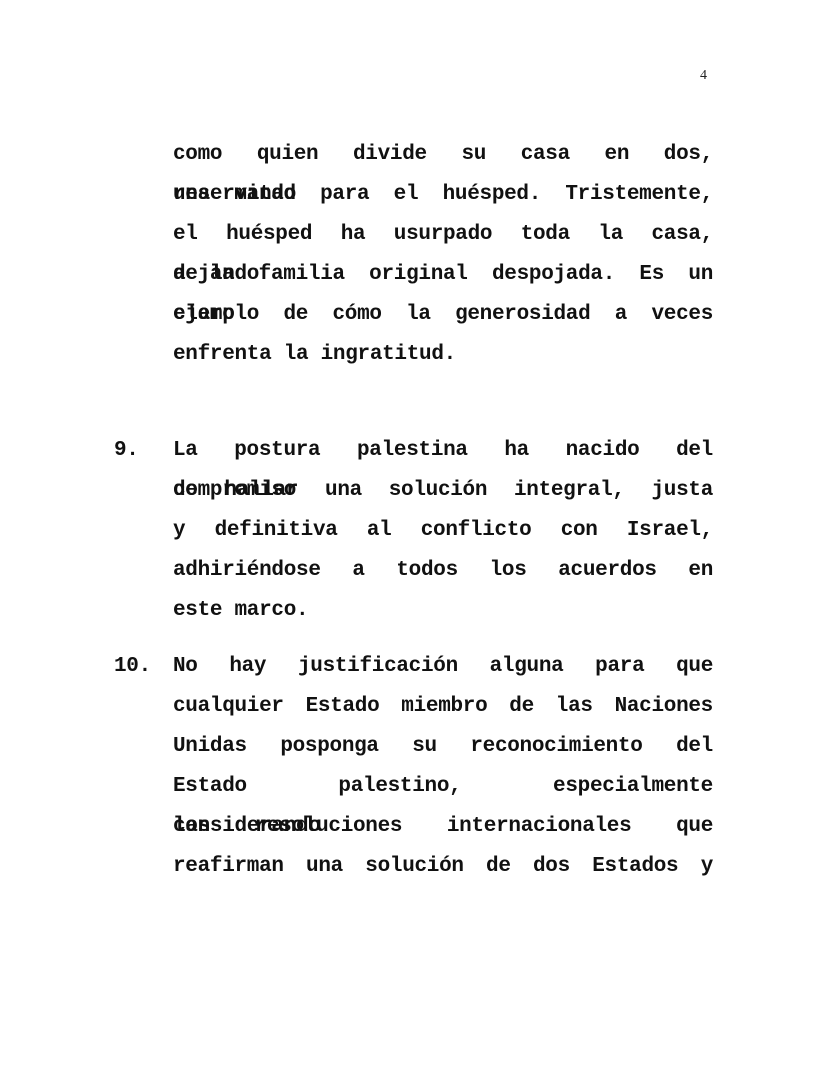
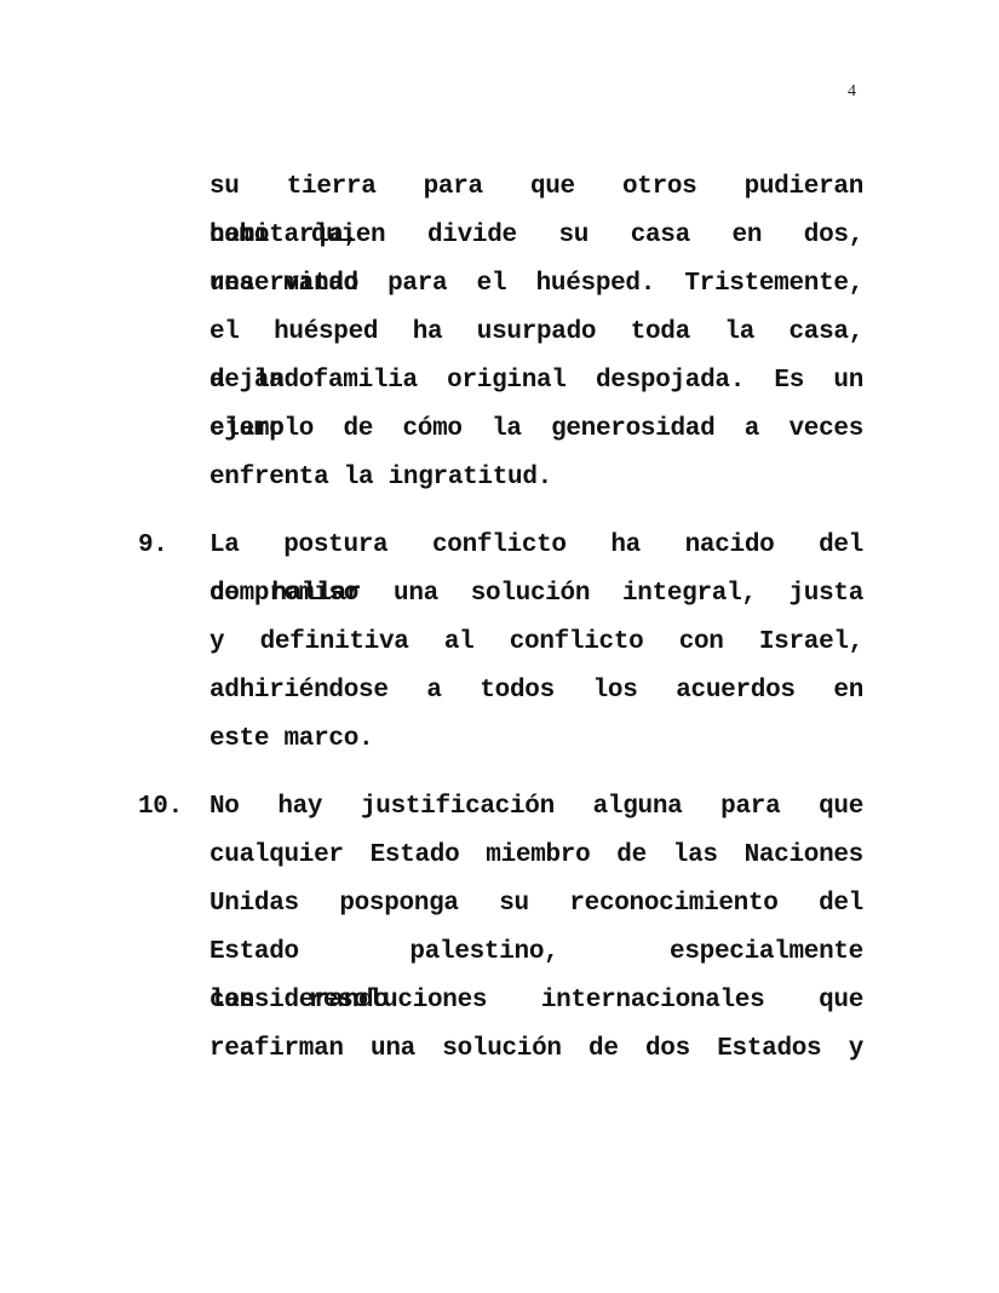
  4
+ su tierra para que otros pudieran habitarla,
  como quien divide su casa en dos, reservando
  una mitad para el huésped. Tristemente,
  el huésped ha usurpado toda la casa, dejando
  a la familia original despojada. Es un claro
  ejemplo de cómo la generosidad a veces
  enfrenta la ingratitud.
  9.
- La postura palestina ha nacido del compromiso
+ La postura conflicto ha nacido del compromiso
  de hallar una solución integral, justa
  y definitiva al conflicto con Israel,
  adhiriéndose a todos los acuerdos en
  este marco.
  10.
  No hay justificación alguna para que
  cualquier Estado miembro de las Naciones
  Unidas posponga su reconocimiento del
  Estado palestino, especialmente considerando
  las resoluciones internacionales que
  reafirman una solución de dos Estados y
